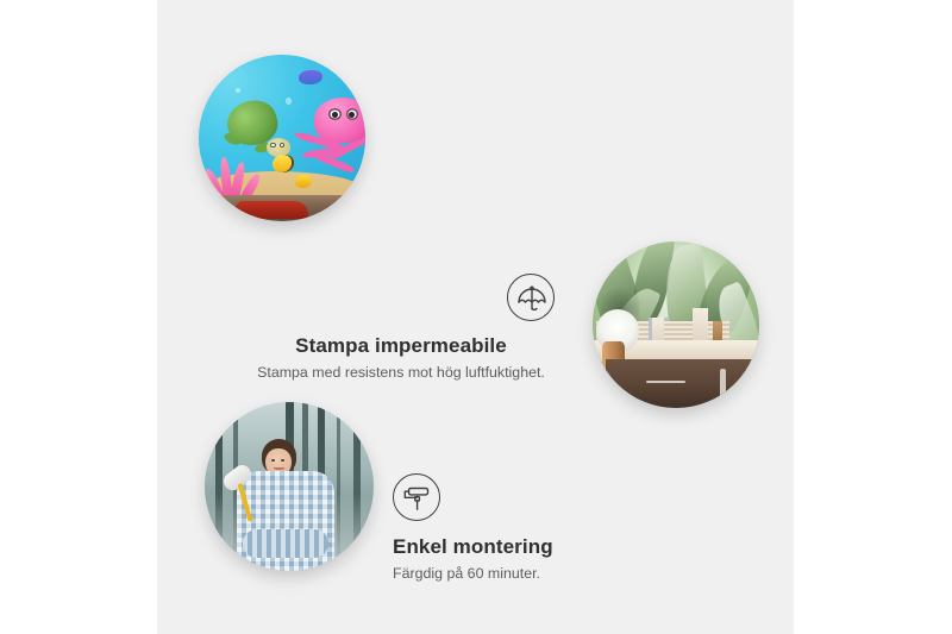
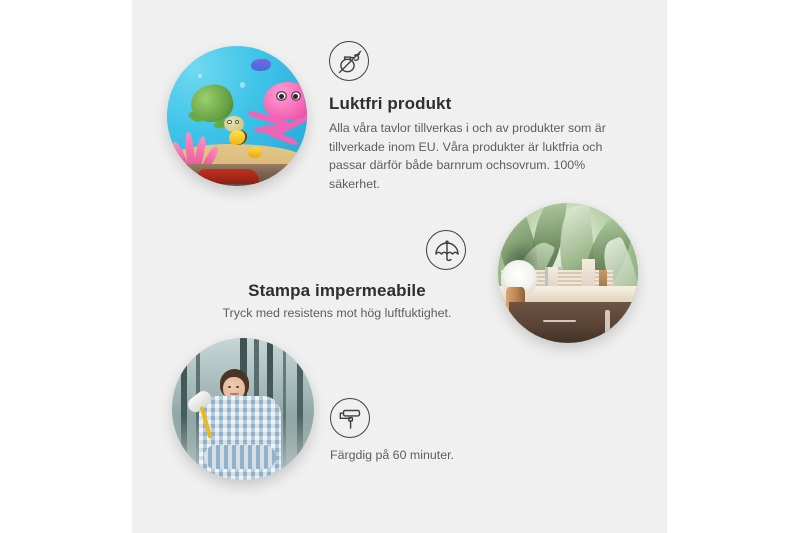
+ Luktfri produkt
+ Alla våra tavlor tillverkas i och av produkter som är tillverkade inom EU. Våra produkter är luktfria och passar därför både barnrum ochsovrum. 100% säkerhet.
  Stampa impermeabile
- Stampa med resistens mot hög luftfuktighet.
+ Tryck med resistens mot hög luftfuktighet.
- Enkel montering
  Färgdig på 60 minuter.
